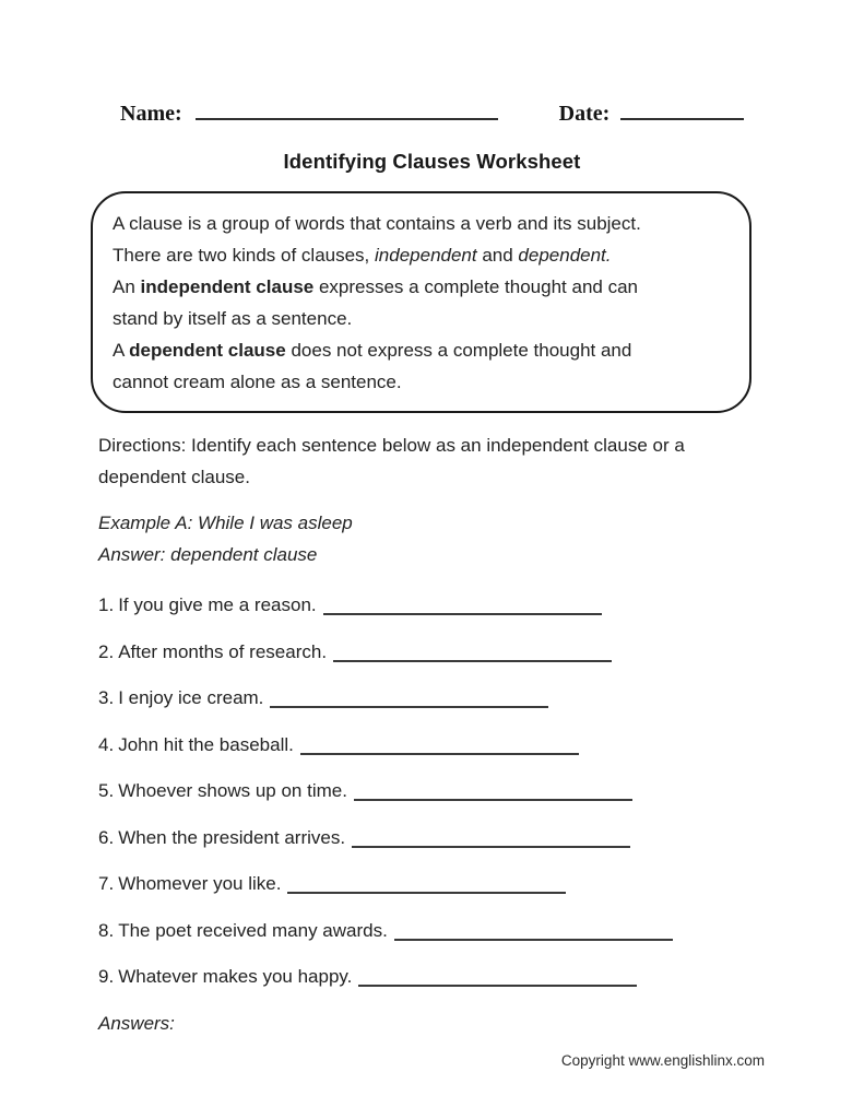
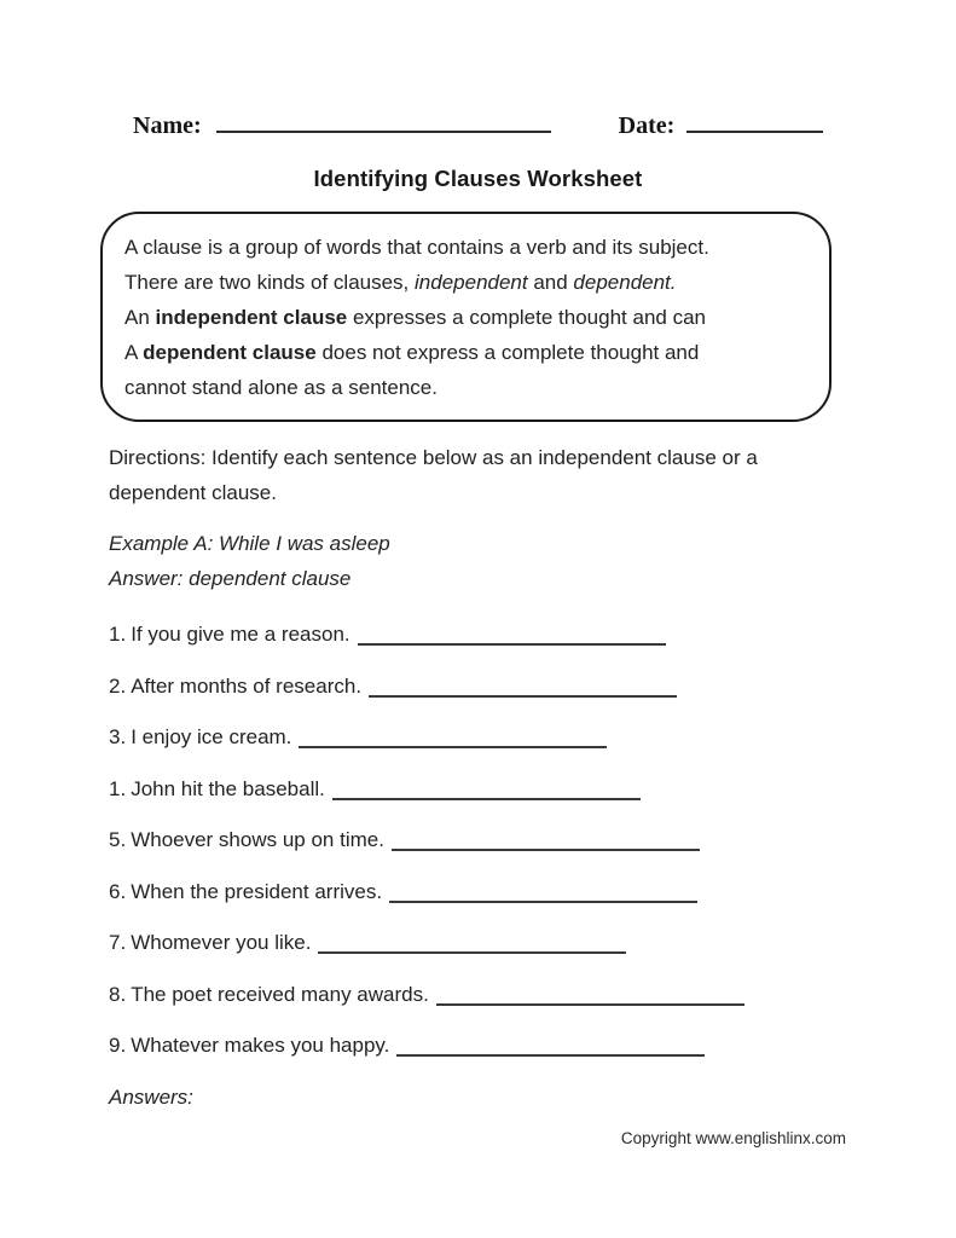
  Name:
  Date:
  Identifying Clauses Worksheet
  A clause is a group of words that contains a verb and its subject.
  There are two kinds of clauses, independent and dependent.
  An independent clause expresses a complete thought and can
- stand by itself as a sentence.
  A dependent clause does not express a complete thought and
- cannot cream alone as a sentence.
+ cannot stand alone as a sentence.
  Directions: Identify each sentence below as an independent clause or a
  dependent clause.
  Example A: While I was asleep
  Answer: dependent clause
  1. If you give me a reason.
  2. After months of research.
  3. I enjoy ice cream.
- 4. John hit the baseball.
+ 1. John hit the baseball.
  5. Whoever shows up on time.
  6. When the president arrives.
  7. Whomever you like.
  8. The poet received many awards.
  9. Whatever makes you happy.
  Answers:
  Copyright www.englishlinx.com
